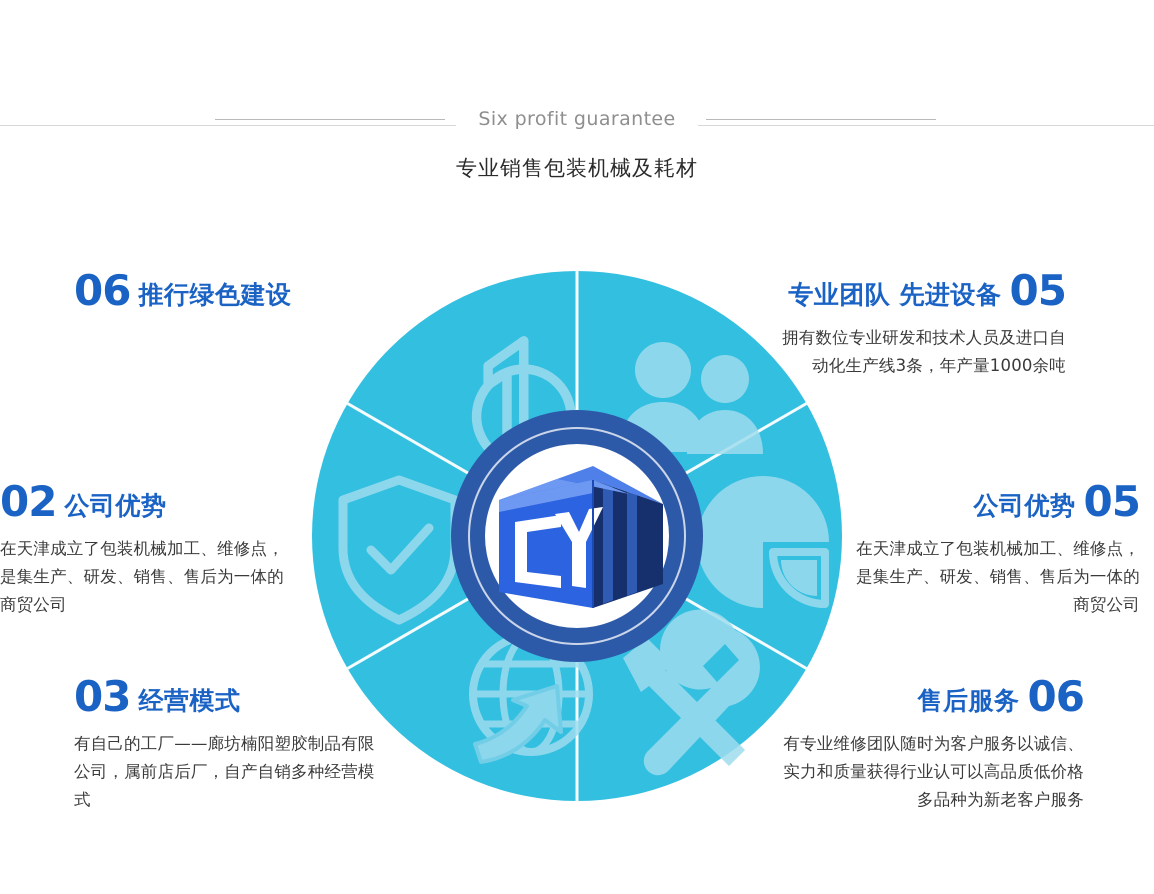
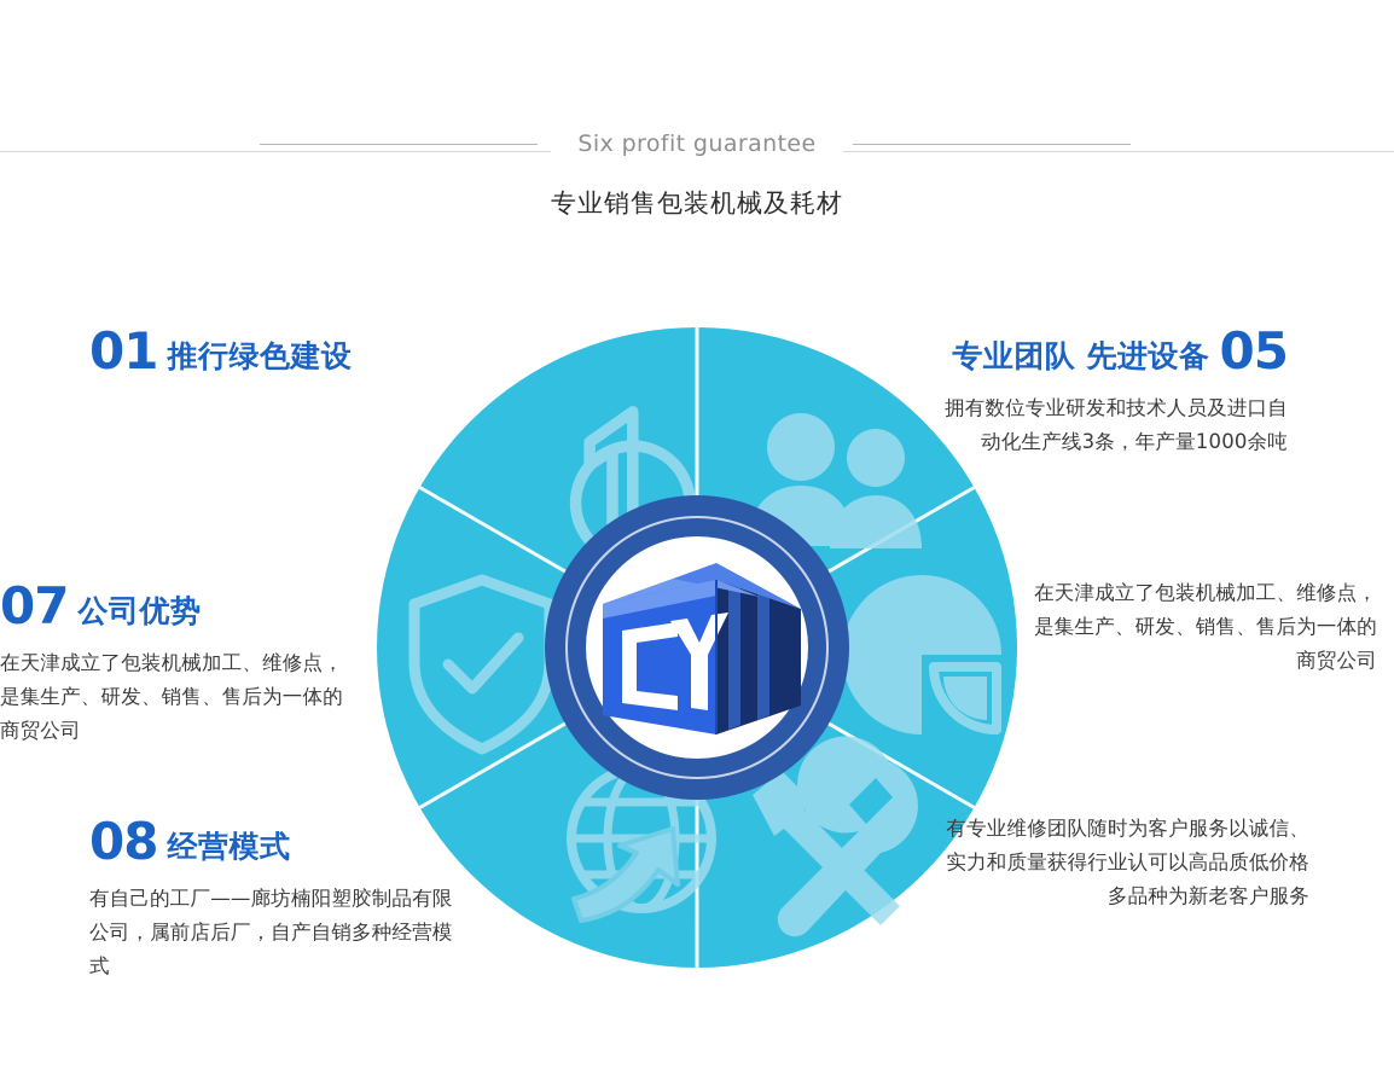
  Six profit guarantee
  专业销售包装机械及耗材
- 06 推行绿色建设
+ 01 推行绿色建设
- 02 公司优势
+ 07 公司优势
  在天津成立了包装机械加工、维修点，是集生产、研发、销售、售后为一体的商贸公司
- 03 经营模式
+ 08 经营模式
  有自己的工厂——廊坊楠阳塑胶制品有限公司，属前店后厂，自产自销多种经营模式
  专业团队 先进设备 05
  拥有数位专业研发和技术人员及进口自动化生产线3条，年产量1000余吨
- 公司优势 05
  在天津成立了包装机械加工、维修点，是集生产、研发、销售、售后为一体的商贸公司
- 售后服务 06
  有专业维修团队随时为客户服务以诚信、实力和质量获得行业认可以高品质低价格多品种为新老客户服务
